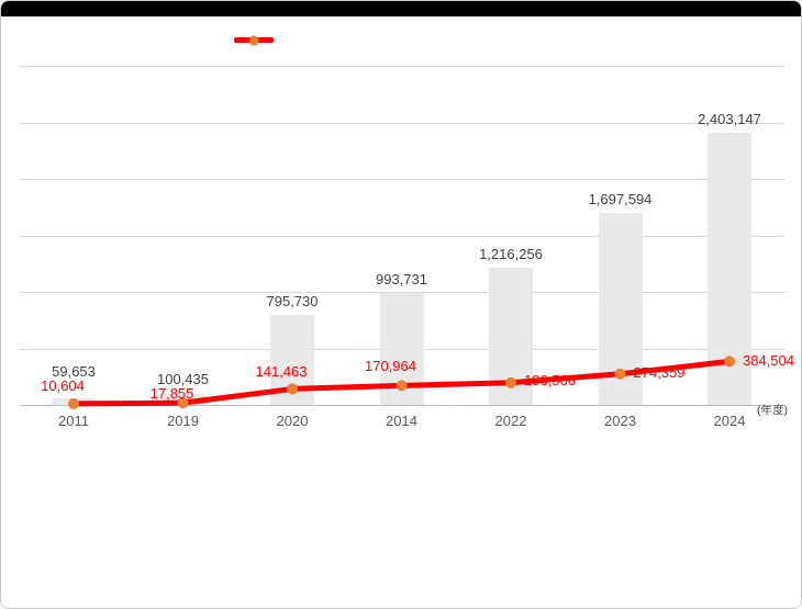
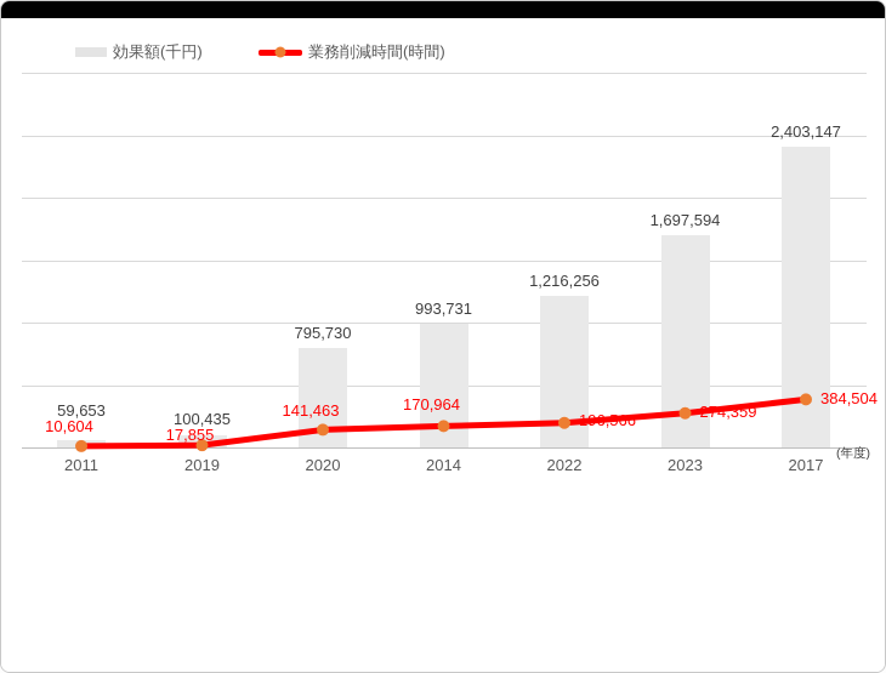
+ 効果額(千円)
+ 業務削減時間(時間)
  10,604
  59,653
  2011
  17,855
  100,435
  2019
  141,463
  795,730
  2020
  170,964
  993,731
  2014
  196,566
  1,216,256
  2022
  274,359
  1,697,594
  2023
  384,504
  2,403,147
- 2024
+ 2017
  (年度)
